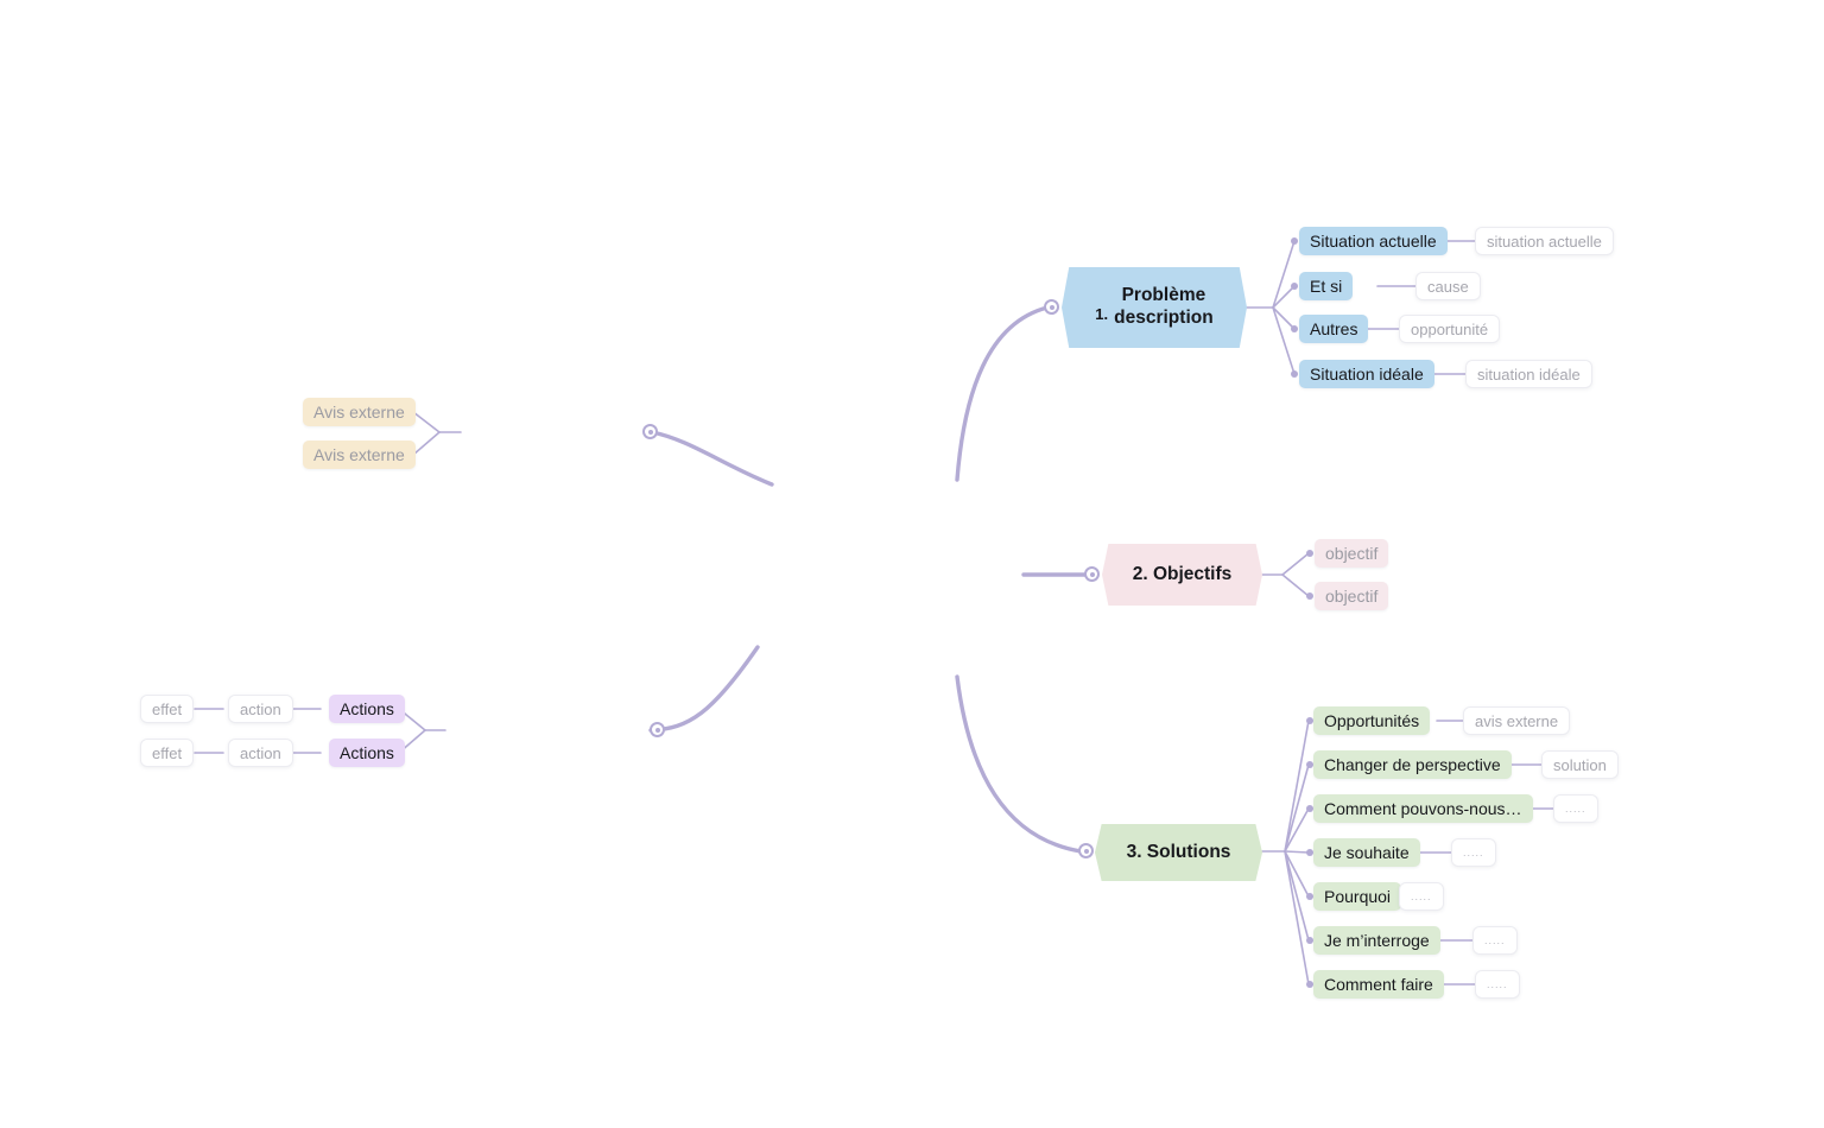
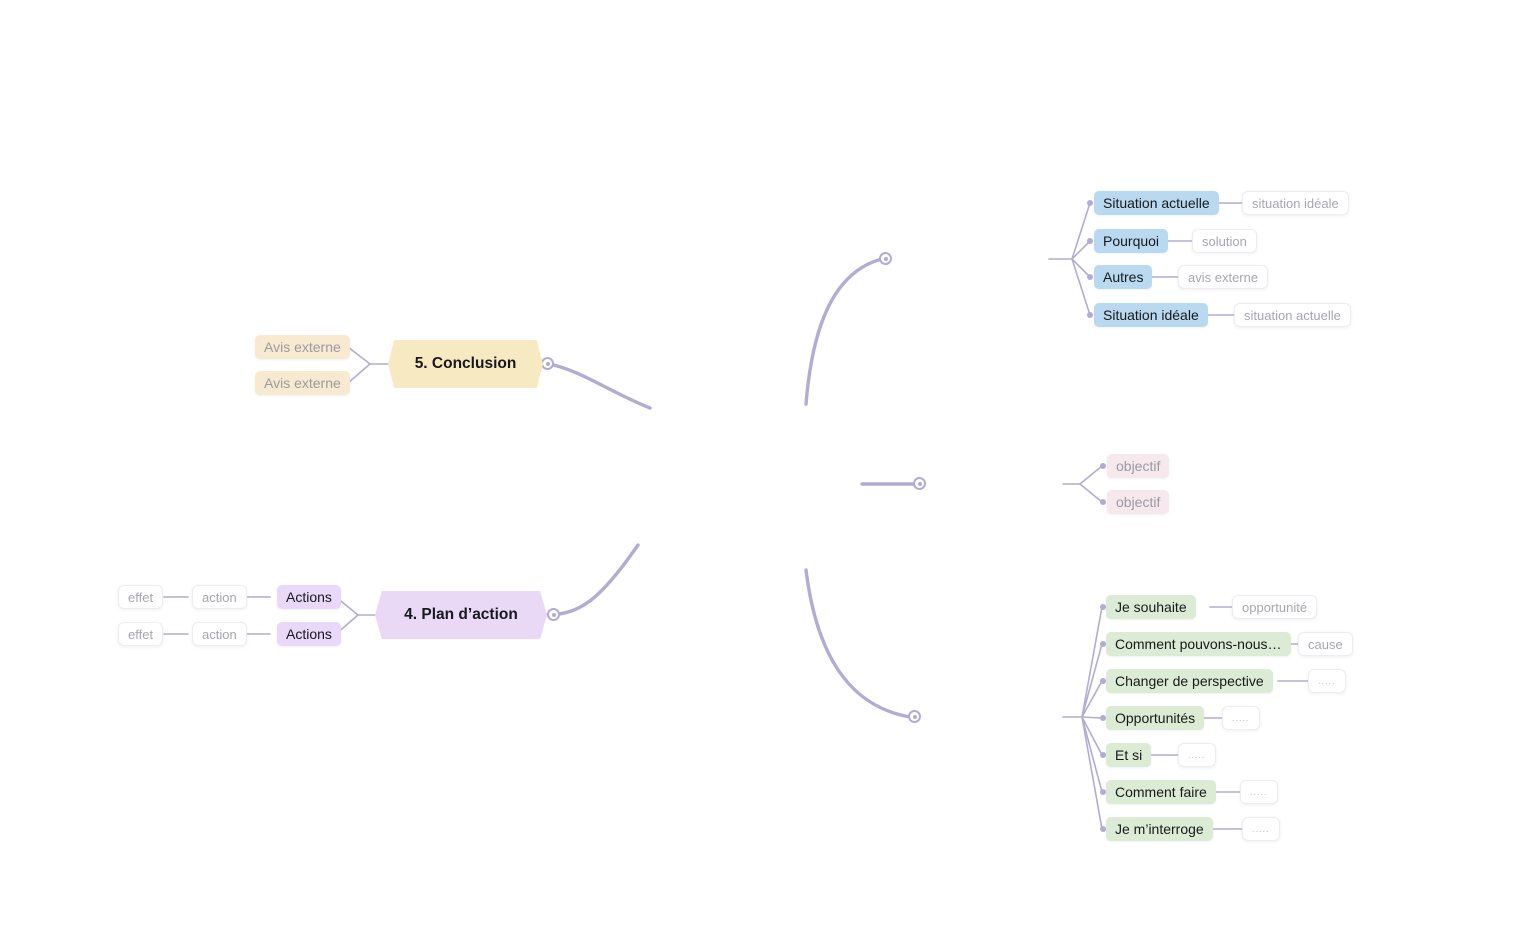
- 1.
- Problème
- description
  Situation actuelle
- situation actuelle
+ situation idéale
- Et si
+ Pourquoi
- cause
+ solution
  Autres
- opportunité
+ avis externe
  Situation idéale
- situation idéale
+ situation actuelle
- 2. Objectifs
  objectif
  objectif
- 3. Solutions
- Opportunités
+ Je souhaite
- avis externe
+ opportunité
- Changer de perspective
+ Comment pouvons-nous…
- solution
+ cause
- Comment pouvons-nous…
+ Changer de perspective
  .....
- Je souhaite
+ Opportunités
  .....
- Pourquoi
+ Et si
  .....
- Je m’interroge
+ Comment faire
  .....
- Comment faire
+ Je m’interroge
  .....
+ 4. Plan d’action
  Actions
  action
  effet
  Actions
  action
  effet
+ 5. Conclusion
  Avis externe
  Avis externe
